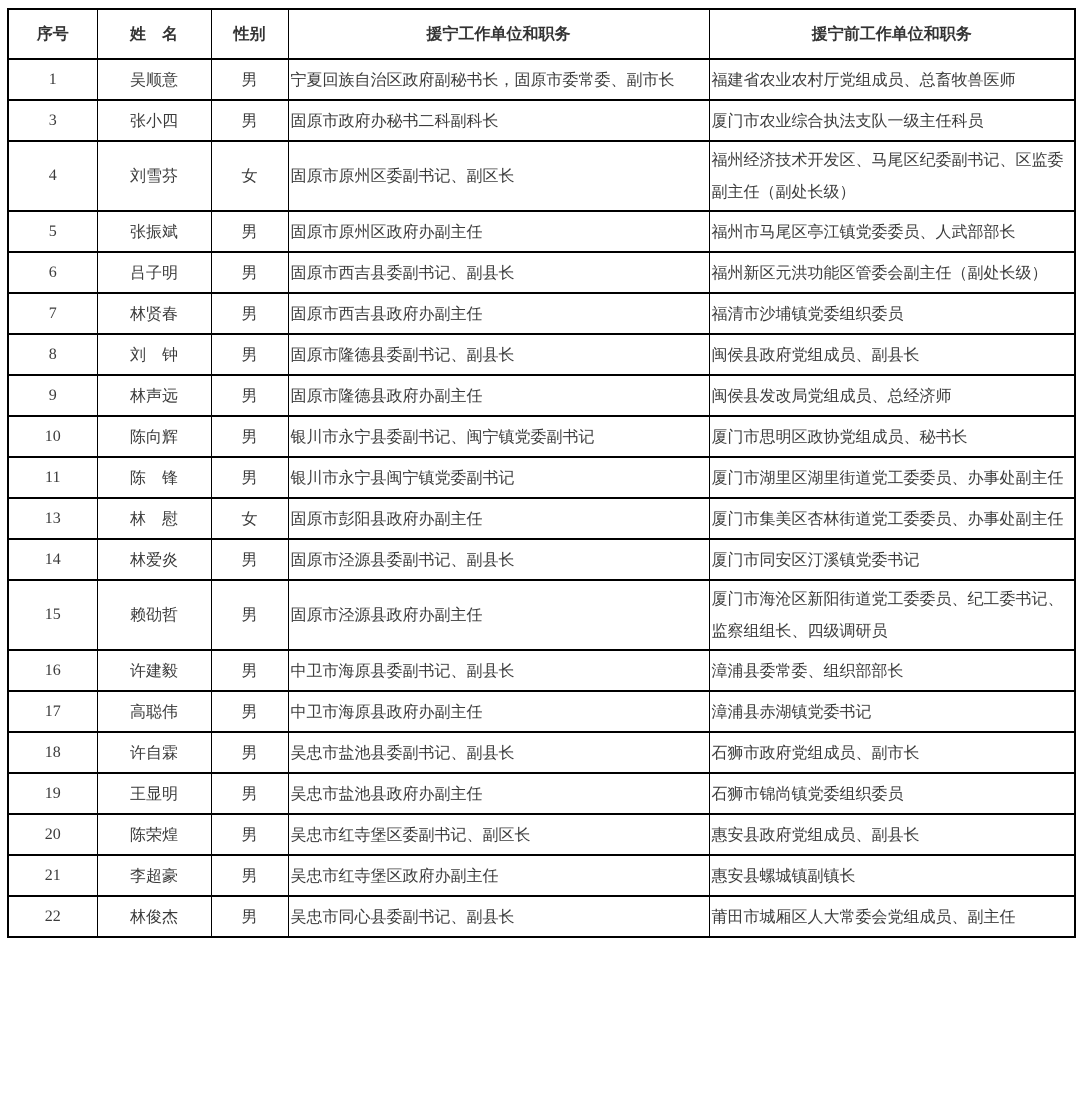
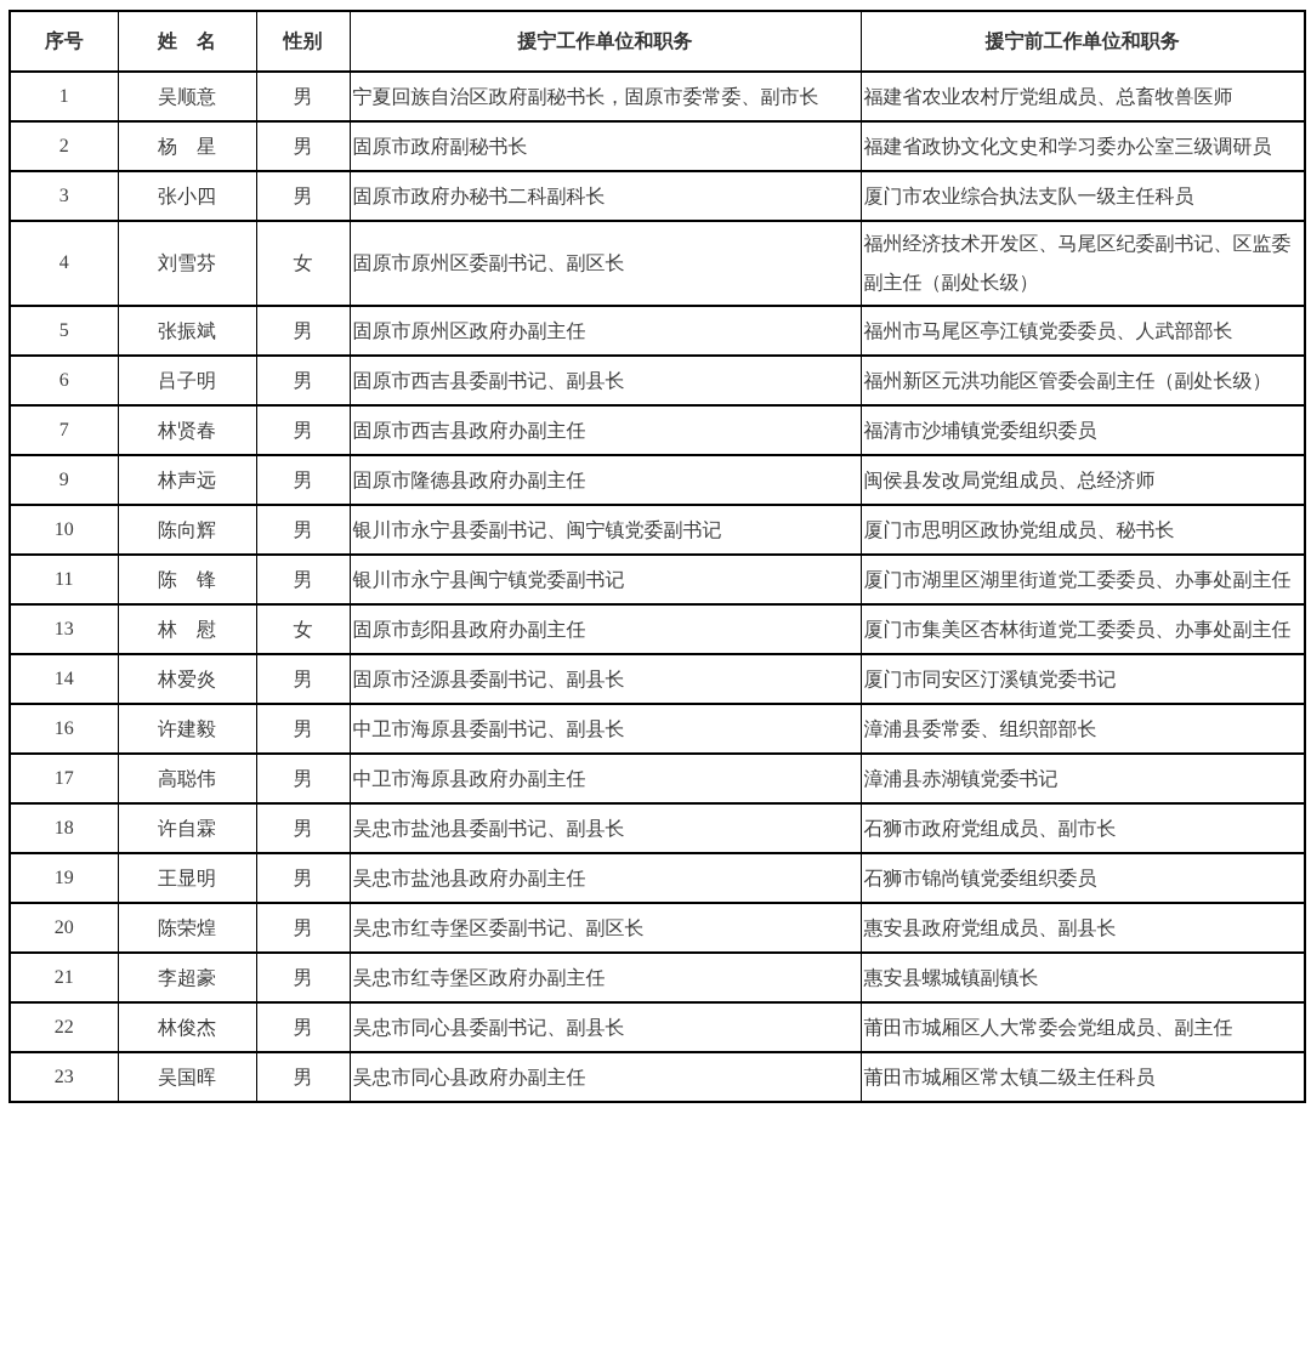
  序号	姓 名	性别	援宁工作单位和职务	援宁前工作单位和职务
  1	吴顺意	男	宁夏回族自治区政府副秘书长，固原市委常委、副市长	福建省农业农村厅党组成员、总畜牧兽医师
+ 2	杨 星	男	固原市政府副秘书长	福建省政协文化文史和学习委办公室三级调研员
  3	张小四	男	固原市政府办秘书二科副科长	厦门市农业综合执法支队一级主任科员
  4	刘雪芬	女	固原市原州区委副书记、副区长	福州经济技术开发区、马尾区纪委副书记、区监委副主任（副处长级）
  5	张振斌	男	固原市原州区政府办副主任	福州市马尾区亭江镇党委委员、人武部部长
  6	吕子明	男	固原市西吉县委副书记、副县长	福州新区元洪功能区管委会副主任（副处长级）
  7	林贤春	男	固原市西吉县政府办副主任	福清市沙埔镇党委组织委员
- 8	刘 钟	男	固原市隆德县委副书记、副县长	闽侯县政府党组成员、副县长
  9	林声远	男	固原市隆德县政府办副主任	闽侯县发改局党组成员、总经济师
  10	陈向辉	男	银川市永宁县委副书记、闽宁镇党委副书记	厦门市思明区政协党组成员、秘书长
  11	陈 锋	男	银川市永宁县闽宁镇党委副书记	厦门市湖里区湖里街道党工委委员、办事处副主任
  13	林 慰	女	固原市彭阳县政府办副主任	厦门市集美区杏林街道党工委委员、办事处副主任
  14	林爱炎	男	固原市泾源县委副书记、副县长	厦门市同安区汀溪镇党委书记
- 15	赖劭哲	男	固原市泾源县政府办副主任	厦门市海沧区新阳街道党工委委员、纪工委书记、监察组组长、四级调研员
  16	许建毅	男	中卫市海原县委副书记、副县长	漳浦县委常委、组织部部长
  17	高聪伟	男	中卫市海原县政府办副主任	漳浦县赤湖镇党委书记
  18	许自霖	男	吴忠市盐池县委副书记、副县长	石狮市政府党组成员、副市长
  19	王显明	男	吴忠市盐池县政府办副主任	石狮市锦尚镇党委组织委员
  20	陈荣煌	男	吴忠市红寺堡区委副书记、副区长	惠安县政府党组成员、副县长
  21	李超豪	男	吴忠市红寺堡区政府办副主任	惠安县螺城镇副镇长
  22	林俊杰	男	吴忠市同心县委副书记、副县长	莆田市城厢区人大常委会党组成员、副主任
+ 23	吴国晖	男	吴忠市同心县政府办副主任	莆田市城厢区常太镇二级主任科员
